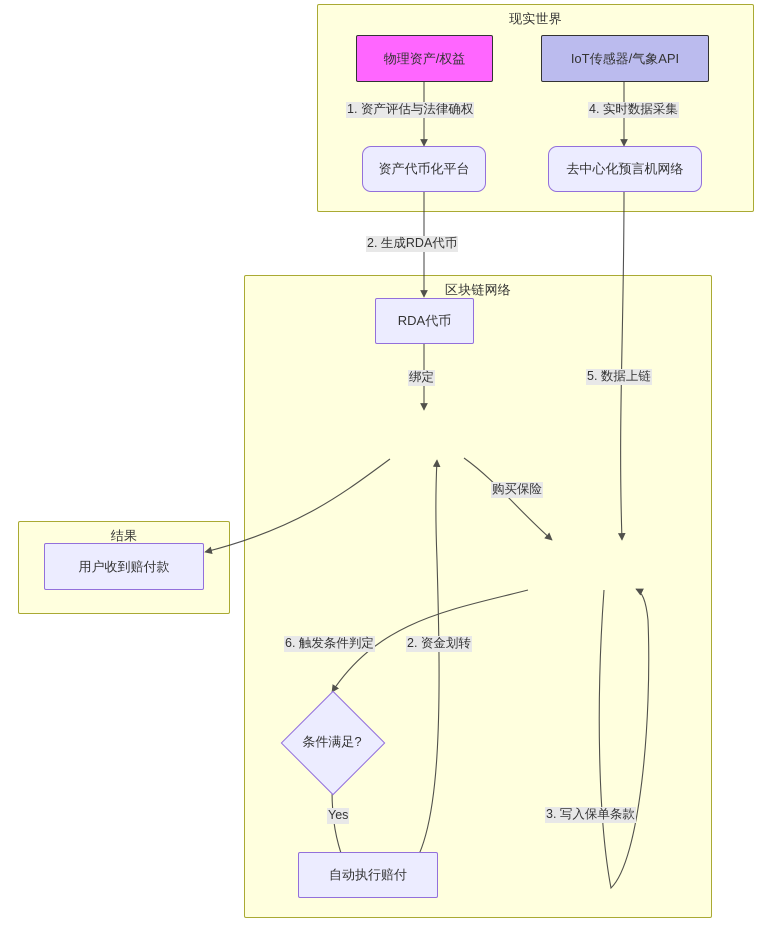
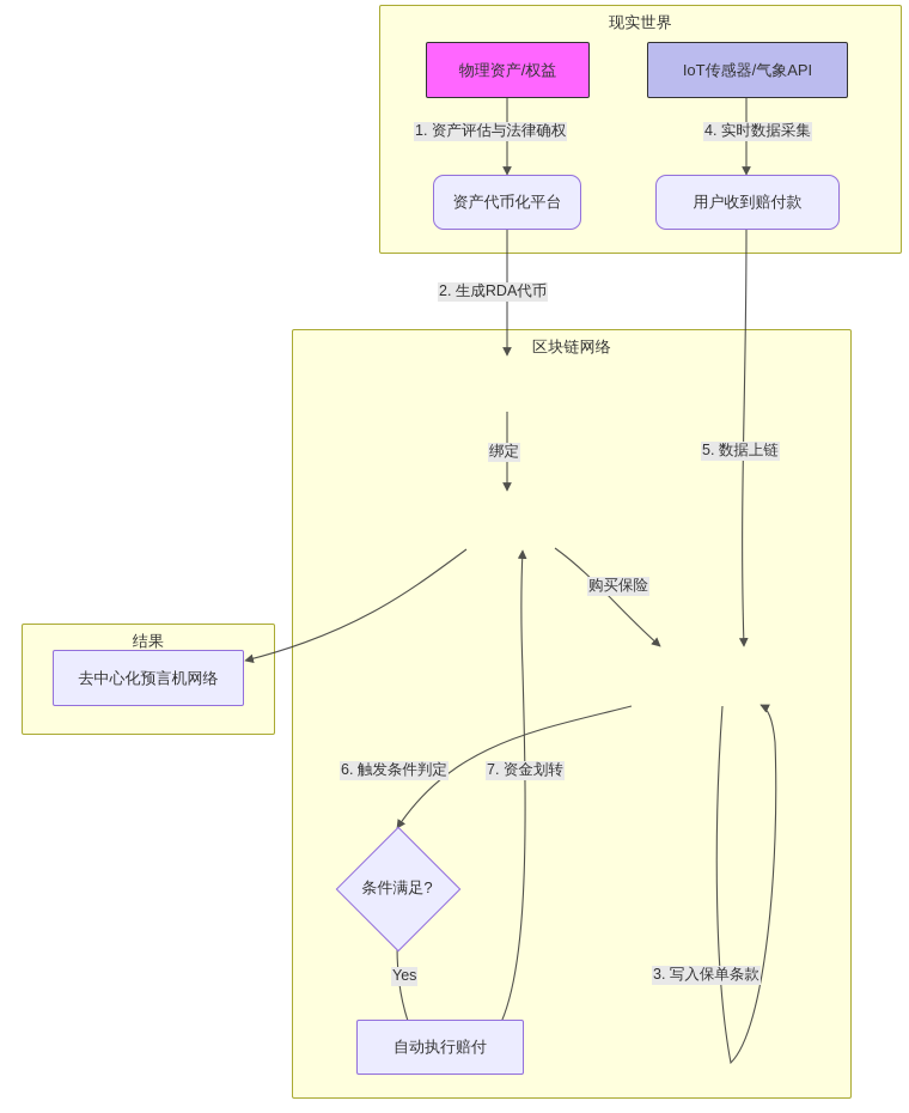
  现实世界
  区块链网络
  结果
  物理资产/权益
  IoT传感器/气象API
  资产代币化平台
- 去中心化预言机网络
+ 用户收到赔付款
- RDA代币
  条件满足?
  自动执行赔付
- 用户收到赔付款
+ 去中心化预言机网络
  1. 资产评估与法律确权
  4. 实时数据采集
  2. 生成RDA代币
  5. 数据上链
  绑定
  购买保险
  6. 触发条件判定
- 2. 资金划转
+ 7. 资金划转
  3. 写入保单条款
  Yes
